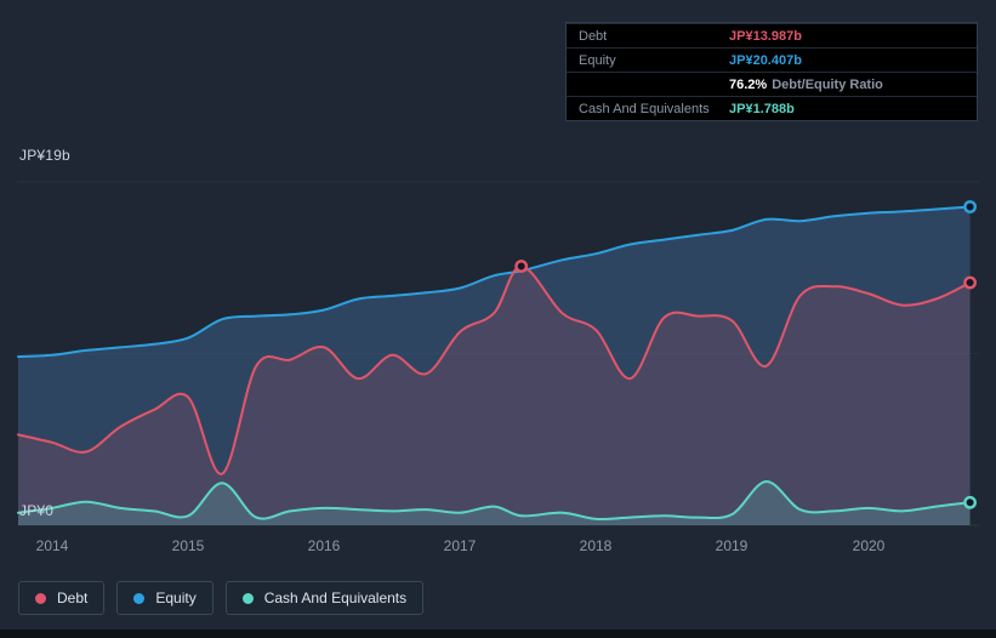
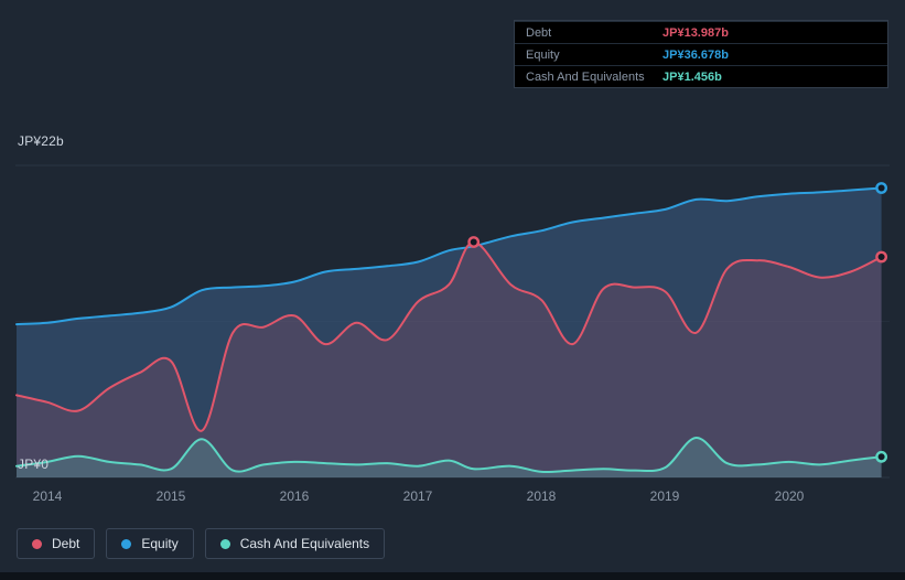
- JP¥19b
+ JP¥22b
  JP¥0
  2014
  2015
  2016
  2017
  2018
  2019
  2020
  Debt
  JP¥13.987b
  Equity
- JP¥20.407b
+ JP¥36.678b
- 76.2% Debt/Equity Ratio
  Cash And Equivalents
- JP¥1.788b
+ JP¥1.456b
  Debt
  Equity
  Cash And Equivalents
